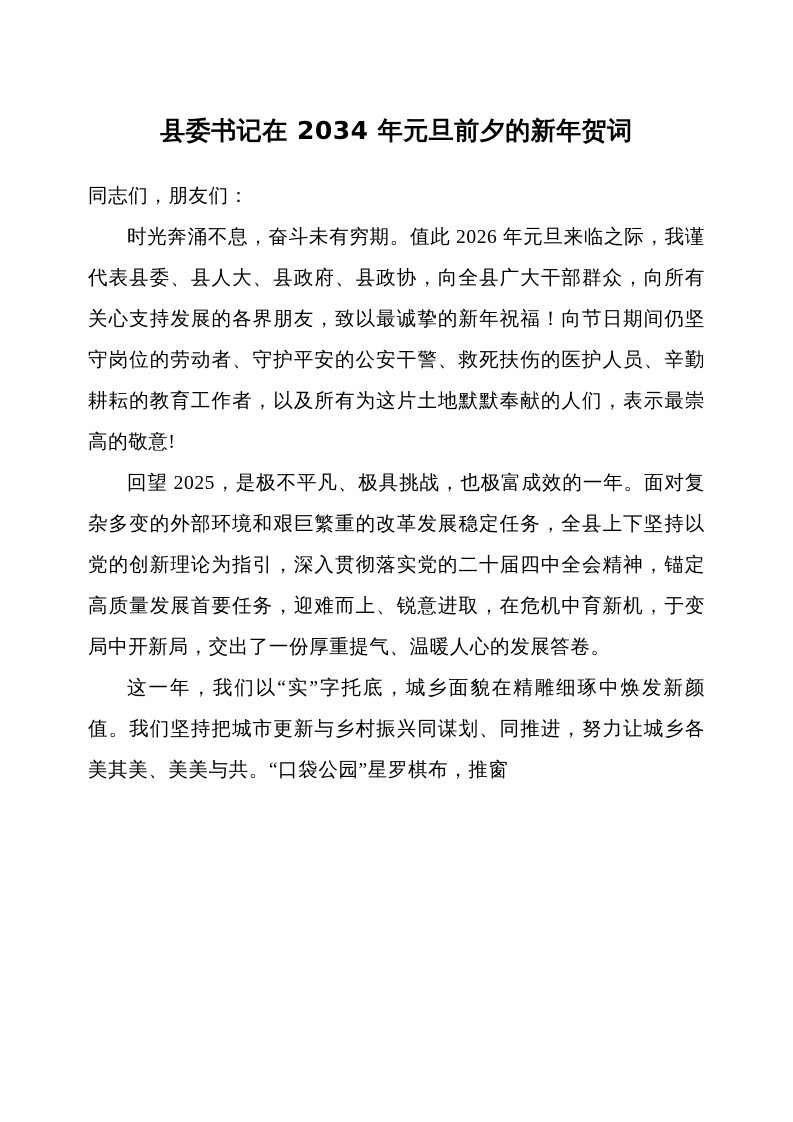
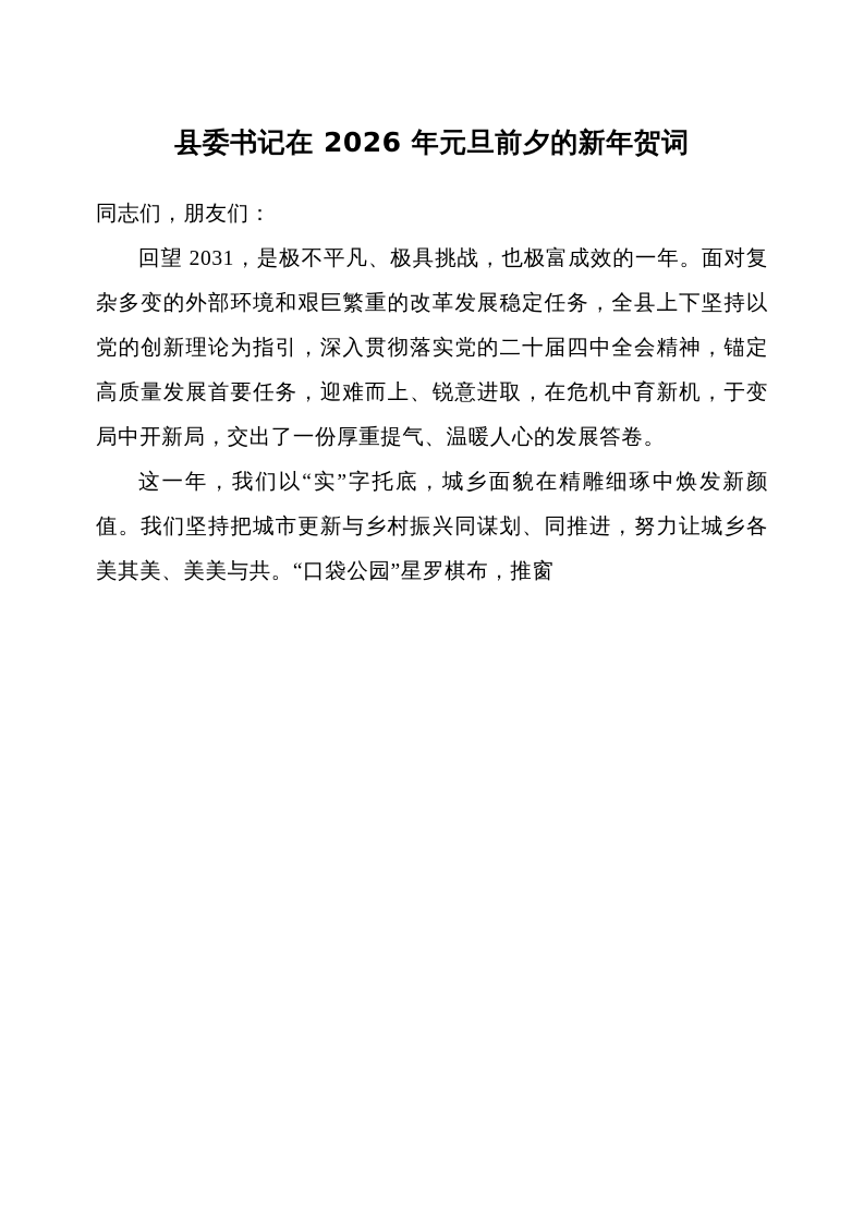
- 县委书记在 2034 年元旦前夕的新年贺词
+ 县委书记在 2026 年元旦前夕的新年贺词
  同志们，朋友们：
- 时光奔涌不息，奋斗未有穷期。值此 2026 年元旦来临之际，我谨代表县委、县人大、县政府、县政协，向全县广大干部群众，向所有关心支持发展的各界朋友，致以最诚挚的新年祝福！向节日期间仍坚守岗位的劳动者、守护平安的公安干警、救死扶伤的医护人员、辛勤耕耘的教育工作者，以及所有为这片土地默默奉献的人们，表示最崇高的敬意!
- 回望 2025，是极不平凡、极具挑战，也极富成效的一年。面对复杂多变的外部环境和艰巨繁重的改革发展稳定任务，全县上下坚持以党的创新理论为指引，深入贯彻落实党的二十届四中全会精神，锚定高质量发展首要任务，迎难而上、锐意进取，在危机中育新机，于变局中开新局，交出了一份厚重提气、温暖人心的发展答卷。
+ 回望 2031，是极不平凡、极具挑战，也极富成效的一年。面对复杂多变的外部环境和艰巨繁重的改革发展稳定任务，全县上下坚持以党的创新理论为指引，深入贯彻落实党的二十届四中全会精神，锚定高质量发展首要任务，迎难而上、锐意进取，在危机中育新机，于变局中开新局，交出了一份厚重提气、温暖人心的发展答卷。
  这一年，我们以“实”字托底，城乡面貌在精雕细琢中焕发新颜值。我们坚持把城市更新与乡村振兴同谋划、同推进，努力让城乡各美其美、美美与共。“口袋公园”星罗棋布，推窗
